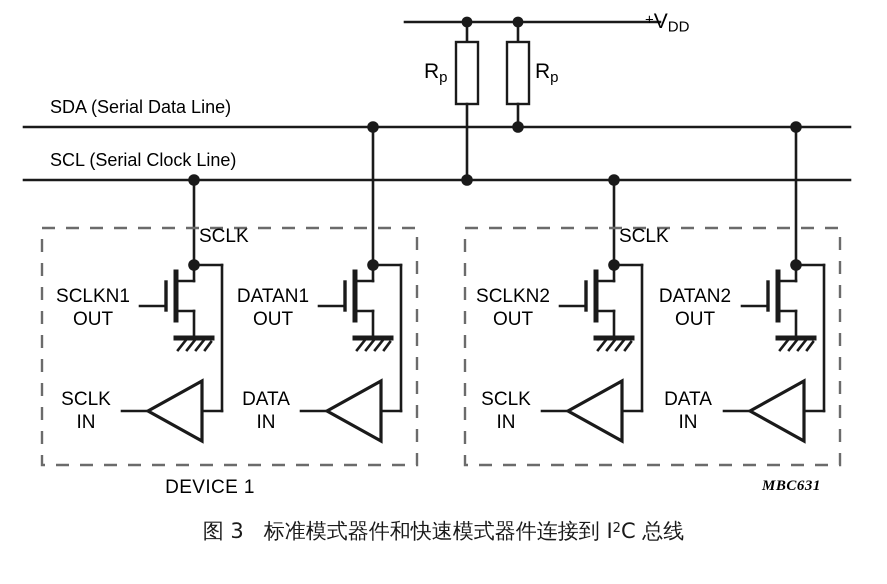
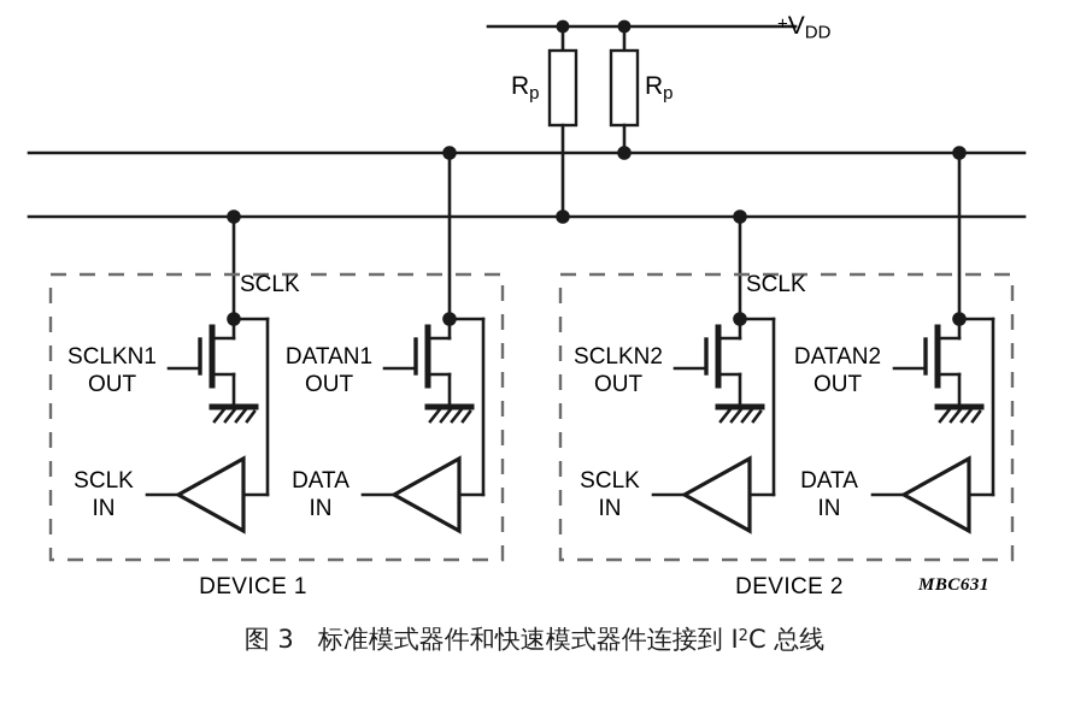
  +VDD
  Rp
  Rp
- SDA (Serial Data Line)
- SCL (Serial Clock Line)
  SCLK
  SCLKN1
  OUT
  DATAN1
  OUT
  SCLK
  IN
  DATA
  IN
  DEVICE 1
  SCLK
  SCLKN2
  OUT
  DATAN2
  OUT
  SCLK
  IN
  DATA
  IN
+ DEVICE 2
  MBC631
  图 3 标准模式器件和快速模式器件连接到 I2C 总线
